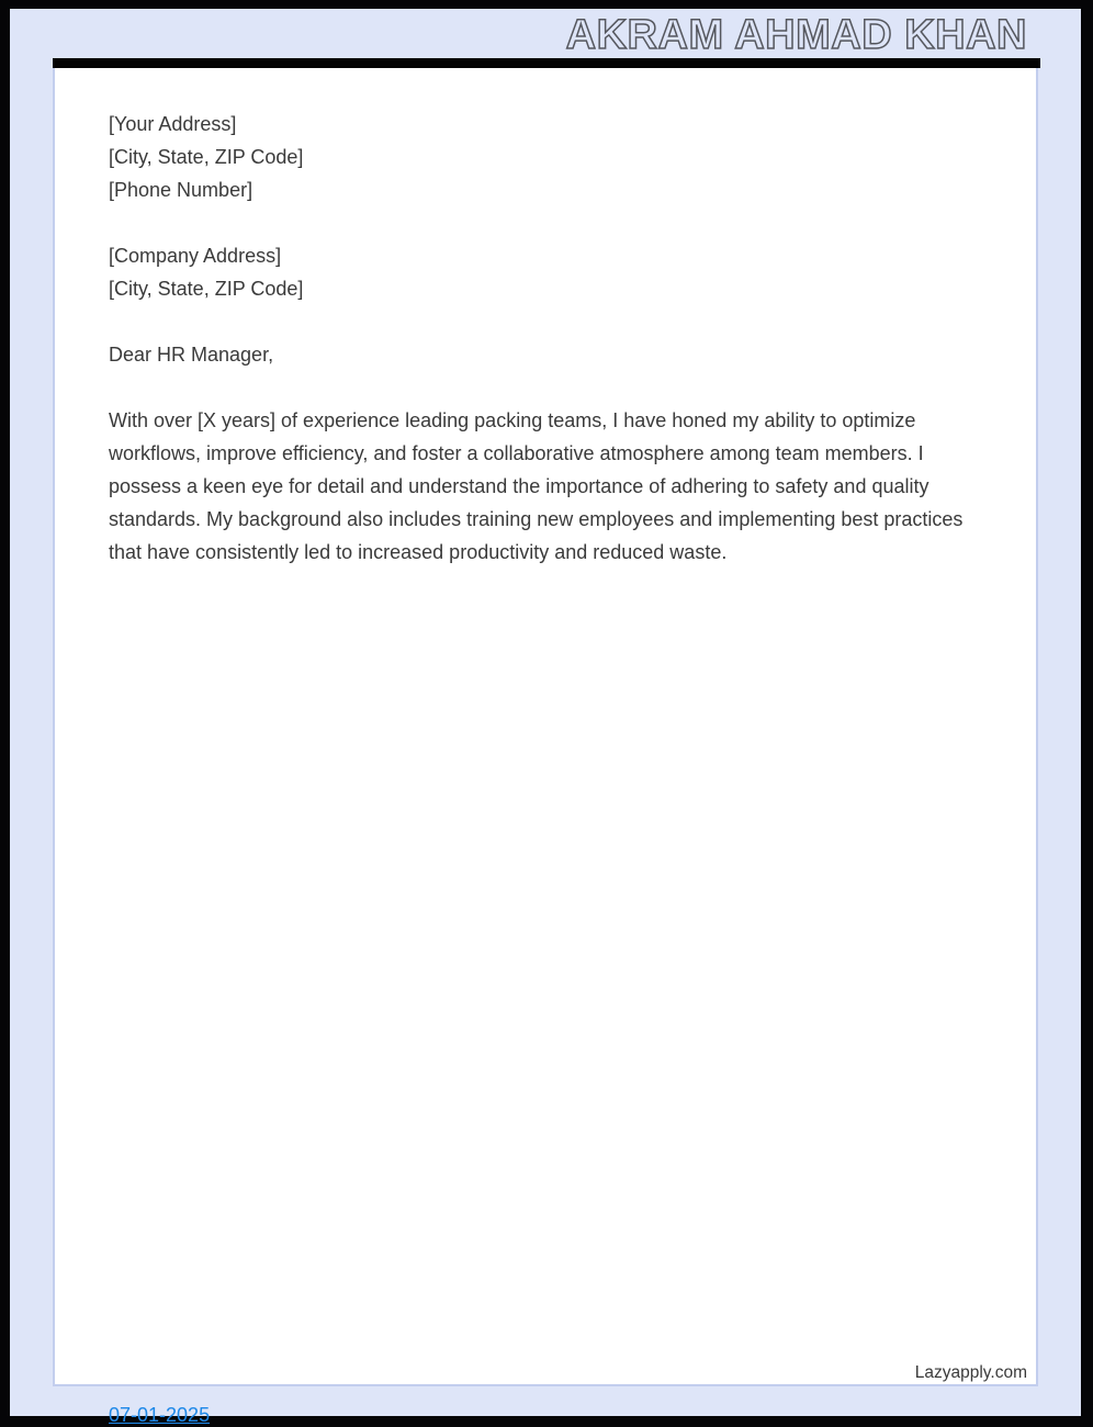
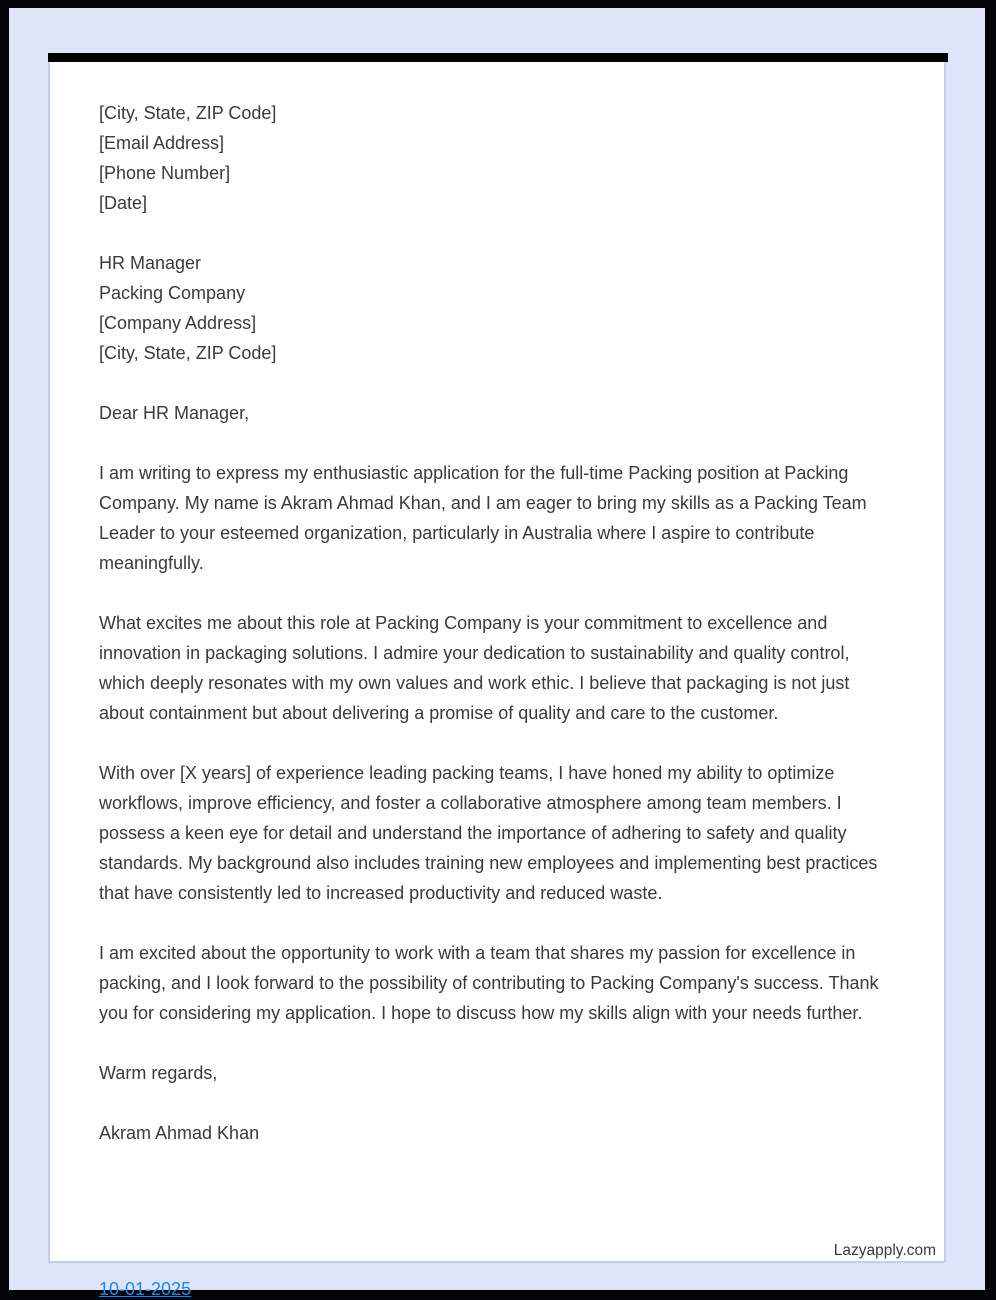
- AKRAM AHMAD KHAN
- [Your Address]
  [City, State, ZIP Code]
+ [Email Address]
  [Phone Number]
+ [Date]
+ HR Manager
+ Packing Company
  [Company Address]
  [City, State, ZIP Code]
  Dear HR Manager,
+ I am writing to express my enthusiastic application for the full-time Packing position at Packing Company. My name is Akram Ahmad Khan, and I am eager to bring my skills as a Packing Team Leader to your esteemed organization, particularly in Australia where I aspire to contribute meaningfully.
+ What excites me about this role at Packing Company is your commitment to excellence and innovation in packaging solutions. I admire your dedication to sustainability and quality control, which deeply resonates with my own values and work ethic. I believe that packaging is not just about containment but about delivering a promise of quality and care to the customer.
  With over [X years] of experience leading packing teams, I have honed my ability to optimize workflows, improve efficiency, and foster a collaborative atmosphere among team members. I possess a keen eye for detail and understand the importance of adhering to safety and quality standards. My background also includes training new employees and implementing best practices that have consistently led to increased productivity and reduced waste.
+ I am excited about the opportunity to work with a team that shares my passion for excellence in packing, and I look forward to the possibility of contributing to Packing Company's success. Thank you for considering my application. I hope to discuss how my skills align with your needs further.
+ Warm regards,
+ Akram Ahmad Khan
  Lazyapply.com
- 07-01-2025
+ 10-01-2025
